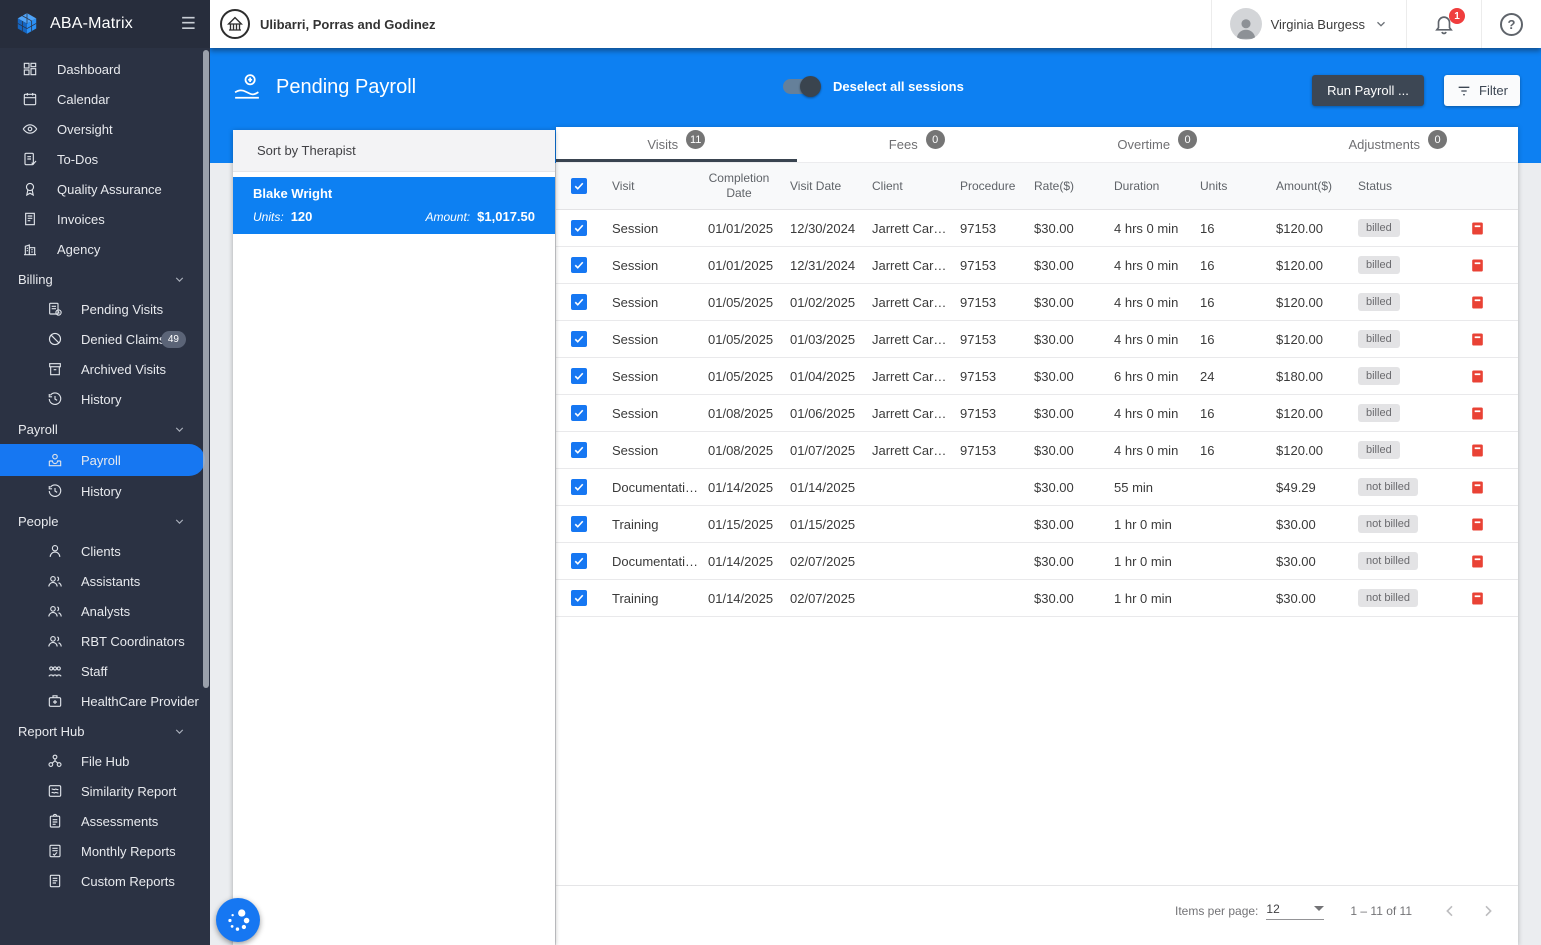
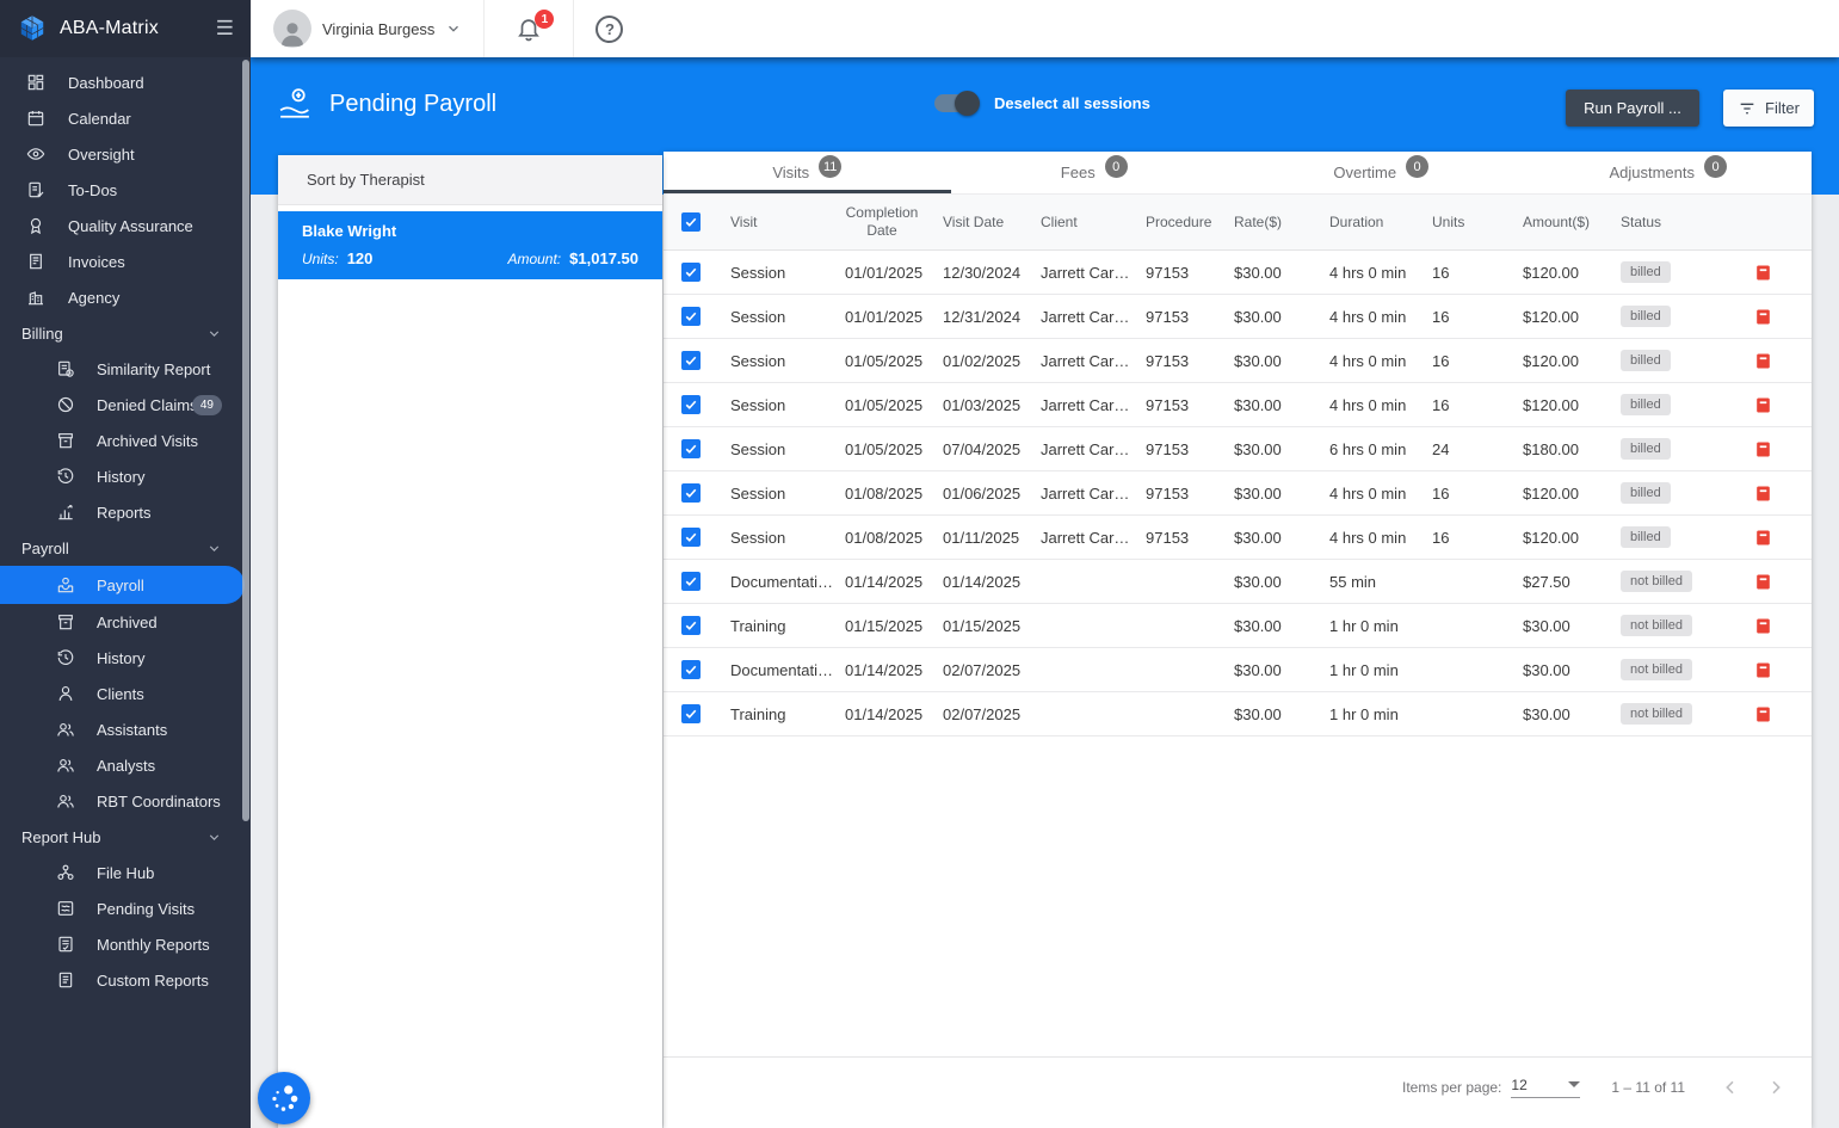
  ABA-Matrix
  ☰
  Dashboard
  Calendar
  Oversight
  To-Dos
  Quality Assurance
  Invoices
  Agency
  Billing
- Pending Visits
+ Similarity Report
  Denied Claim
  49
  Archived Visits
  History
+ Reports
  Payroll
  Payroll
+ Archived
  History
- People
  Clients
  Assistants
  Analysts
  RBT Coordinators
- Staff
- HealthCare Provider
  Report Hub
  File Hub
- Similarity Report
+ Pending Visits
- Assessments
  Monthly Reports
  Custom Reports
- Ulibarri, Porras and Godinez
  Virginia Burgess
  1
  ?
  Pending Payroll
  Deselect all sessions
  Run Payroll ...
  Filter
  Sort by Therapist
  Blake Wright
  Units: 120
  Amount: $1,017.50
  Visits
  11
  Fees
  0
  Overtime
  0
  Adjustments
  0
  Visit
  Completion Date
  Visit Date
  Client
  Procedure
  Rate($)
  Duration
  Units
  Amount($)
  Status
  Session
  01/01/2025
  12/30/2024
  Jarrett Carvaj
  97153
  $30.00
  4 hrs 0 min
  16
  $120.00
  billed
  Session
  01/01/2025
  12/31/2024
  Jarrett Carvaj
  97153
  $30.00
  4 hrs 0 min
  16
  $120.00
  billed
  Session
  01/05/2025
  01/02/2025
  Jarrett Carvaj
  97153
  $30.00
  4 hrs 0 min
  16
  $120.00
  billed
  Session
  01/05/2025
  01/03/2025
  Jarrett Carvaj
  97153
  $30.00
  4 hrs 0 min
  16
  $120.00
  billed
  Session
  01/05/2025
- 01/04/2025
+ 07/04/2025
  Jarrett Carvaj
  97153
  $30.00
  6 hrs 0 min
  24
  $180.00
  billed
  Session
  01/08/2025
  01/06/2025
  Jarrett Carvaj
  97153
  $30.00
  4 hrs 0 min
  16
  $120.00
  billed
  Session
  01/08/2025
- 01/07/2025
+ 01/11/2025
  Jarrett Carvaj
  97153
  $30.00
  4 hrs 0 min
  16
  $120.00
  billed
  Documentatio..
  01/14/2025
  01/14/2025
  $30.00
  55 min
- $49.29
+ $27.50
  not billed
  Training
  01/15/2025
  01/15/2025
  $30.00
  1 hr 0 min
  $30.00
  not billed
  Documentatio..
  01/14/2025
  02/07/2025
  $30.00
  1 hr 0 min
  $30.00
  not billed
  Training
  01/14/2025
  02/07/2025
  $30.00
  1 hr 0 min
  $30.00
  not billed
  Items per page:
  12
  1 – 11 of 11
